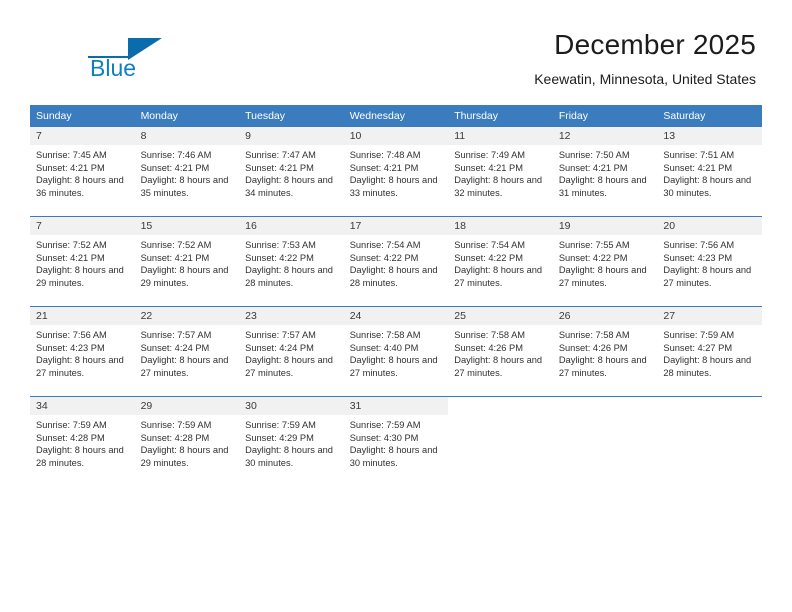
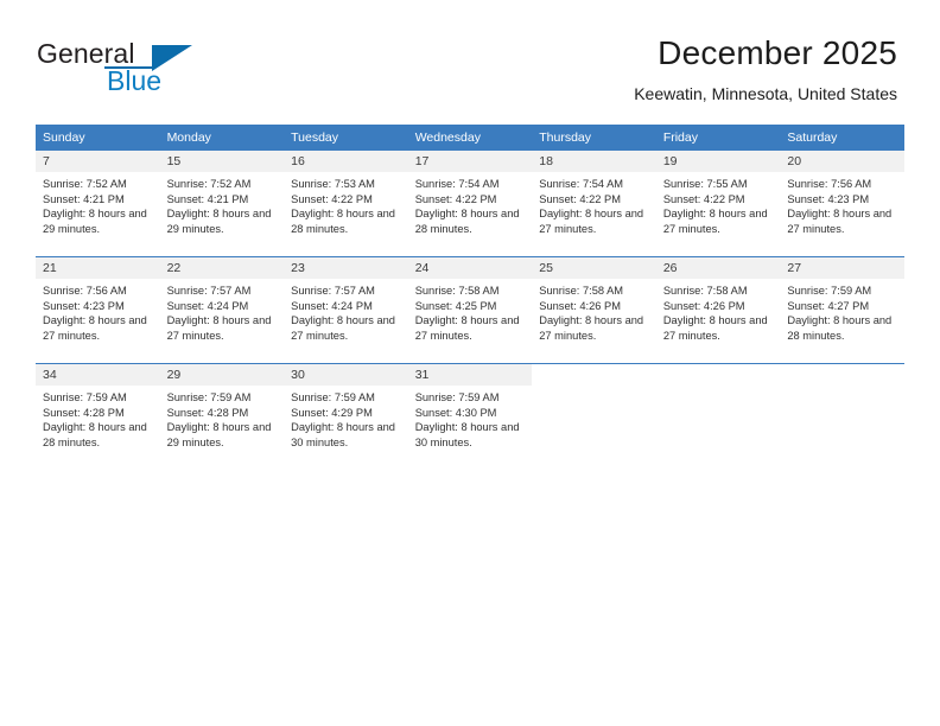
+ General
  Blue
  December 2025
  Keewatin, Minnesota, United States
  Sunday	Monday	Tuesday	Wednesday	Thursday	Friday	Saturday
- 7Sunrise: 7:45 AMSunset: 4:21 PMDaylight: 8 hours and 36 minutes.	8Sunrise: 7:46 AMSunset: 4:21 PMDaylight: 8 hours and 35 minutes.	9Sunrise: 7:47 AMSunset: 4:21 PMDaylight: 8 hours and 34 minutes.	10Sunrise: 7:48 AMSunset: 4:21 PMDaylight: 8 hours and 33 minutes.	11Sunrise: 7:49 AMSunset: 4:21 PMDaylight: 8 hours and 32 minutes.	12Sunrise: 7:50 AMSunset: 4:21 PMDaylight: 8 hours and 31 minutes.	13Sunrise: 7:51 AMSunset: 4:21 PMDaylight: 8 hours and 30 minutes.
  7Sunrise: 7:52 AMSunset: 4:21 PMDaylight: 8 hours and 29 minutes.	15Sunrise: 7:52 AMSunset: 4:21 PMDaylight: 8 hours and 29 minutes.	16Sunrise: 7:53 AMSunset: 4:22 PMDaylight: 8 hours and 28 minutes.	17Sunrise: 7:54 AMSunset: 4:22 PMDaylight: 8 hours and 28 minutes.	18Sunrise: 7:54 AMSunset: 4:22 PMDaylight: 8 hours and 27 minutes.	19Sunrise: 7:55 AMSunset: 4:22 PMDaylight: 8 hours and 27 minutes.	20Sunrise: 7:56 AMSunset: 4:23 PMDaylight: 8 hours and 27 minutes.
- 21Sunrise: 7:56 AMSunset: 4:23 PMDaylight: 8 hours and 27 minutes.	22Sunrise: 7:57 AMSunset: 4:24 PMDaylight: 8 hours and 27 minutes.	23Sunrise: 7:57 AMSunset: 4:24 PMDaylight: 8 hours and 27 minutes.	24Sunrise: 7:58 AMSunset: 4:40 PMDaylight: 8 hours and 27 minutes.	25Sunrise: 7:58 AMSunset: 4:26 PMDaylight: 8 hours and 27 minutes.	26Sunrise: 7:58 AMSunset: 4:26 PMDaylight: 8 hours and 27 minutes.	27Sunrise: 7:59 AMSunset: 4:27 PMDaylight: 8 hours and 28 minutes.
+ 21Sunrise: 7:56 AMSunset: 4:23 PMDaylight: 8 hours and 27 minutes.	22Sunrise: 7:57 AMSunset: 4:24 PMDaylight: 8 hours and 27 minutes.	23Sunrise: 7:57 AMSunset: 4:24 PMDaylight: 8 hours and 27 minutes.	24Sunrise: 7:58 AMSunset: 4:25 PMDaylight: 8 hours and 27 minutes.	25Sunrise: 7:58 AMSunset: 4:26 PMDaylight: 8 hours and 27 minutes.	26Sunrise: 7:58 AMSunset: 4:26 PMDaylight: 8 hours and 27 minutes.	27Sunrise: 7:59 AMSunset: 4:27 PMDaylight: 8 hours and 28 minutes.
  34Sunrise: 7:59 AMSunset: 4:28 PMDaylight: 8 hours and 28 minutes.	29Sunrise: 7:59 AMSunset: 4:28 PMDaylight: 8 hours and 29 minutes.	30Sunrise: 7:59 AMSunset: 4:29 PMDaylight: 8 hours and 30 minutes.	31Sunrise: 7:59 AMSunset: 4:30 PMDaylight: 8 hours and 30 minutes.
